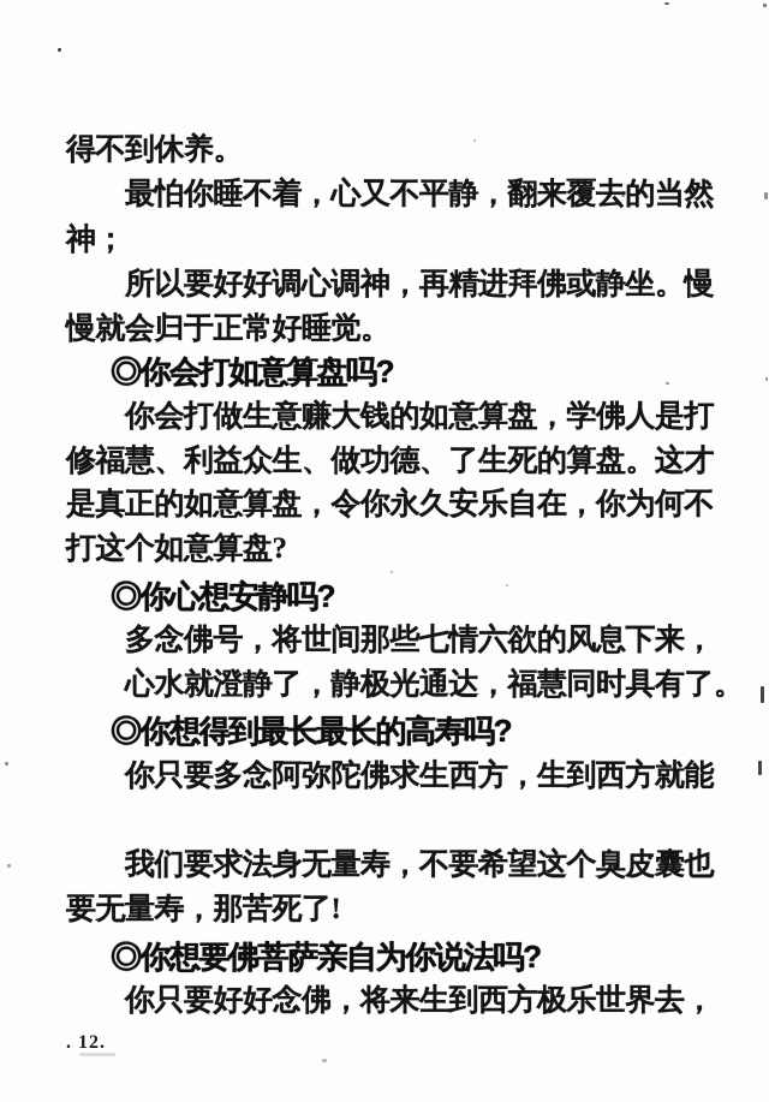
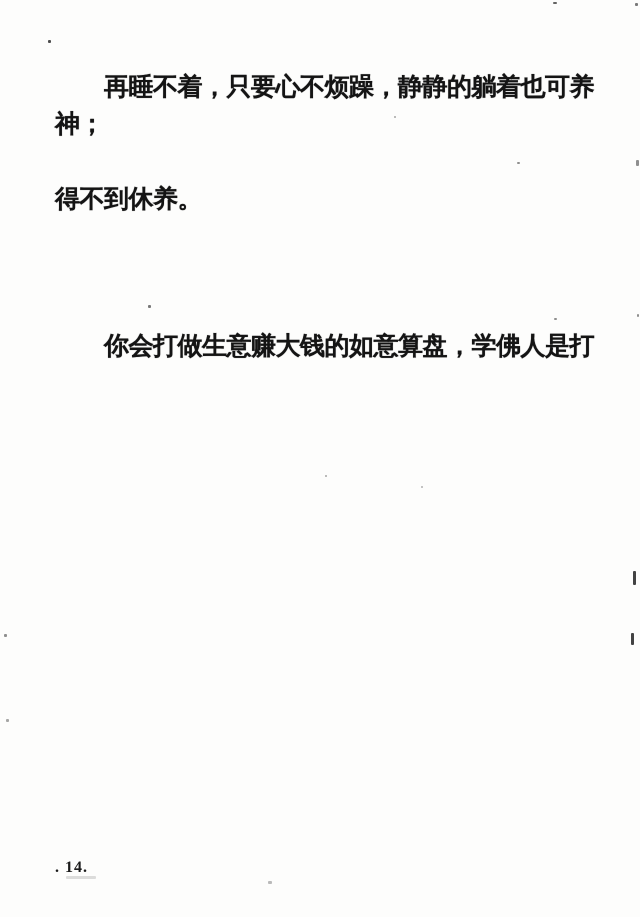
+ 再睡不着，只要心不烦躁，静静的躺着也可养
- 得不到休养。
+ 神；
- 最怕你睡不着，心又不平静，翻来覆去的当然
- 神；
+ 得不到休养。
- 所以要好好调心调神，再精进拜佛或静坐。慢
- 慢就会归于正常好睡觉。
- ◎你会打如意算盘吗?
  你会打做生意赚大钱的如意算盘，学佛人是打
- 修福慧、利益众生、做功德、了生死的算盘。这才
- 是真正的如意算盘，令你永久安乐自在，你为何不
- 打这个如意算盘?
- ◎你心想安静吗?
- 多念佛号，将世间那些七情六欲的风息下来，
- 心水就澄静了，静极光通达，福慧同时具有了。
- ◎你想得到最长最长的高寿吗?
- 你只要多念阿弥陀佛求生西方，生到西方就能
- 我们要求法身无量寿，不要希望这个臭皮囊也
- 要无量寿，那苦死了!
- ◎你想要佛菩萨亲自为你说法吗?
- 你只要好好念佛，将来生到西方极乐世界去，
- . 12.
+ . 14.
